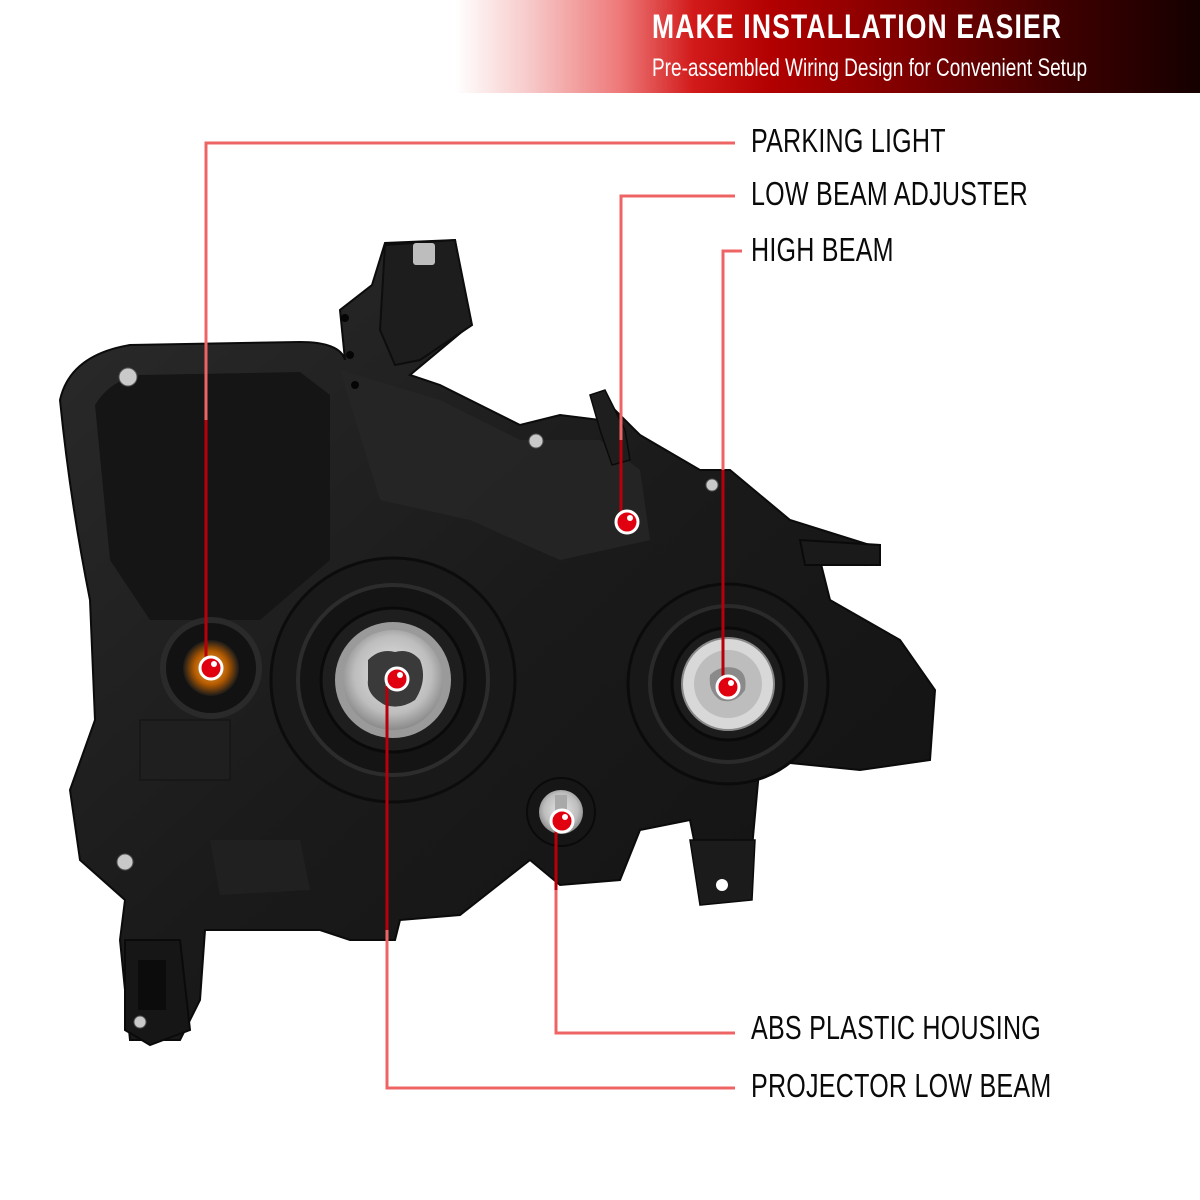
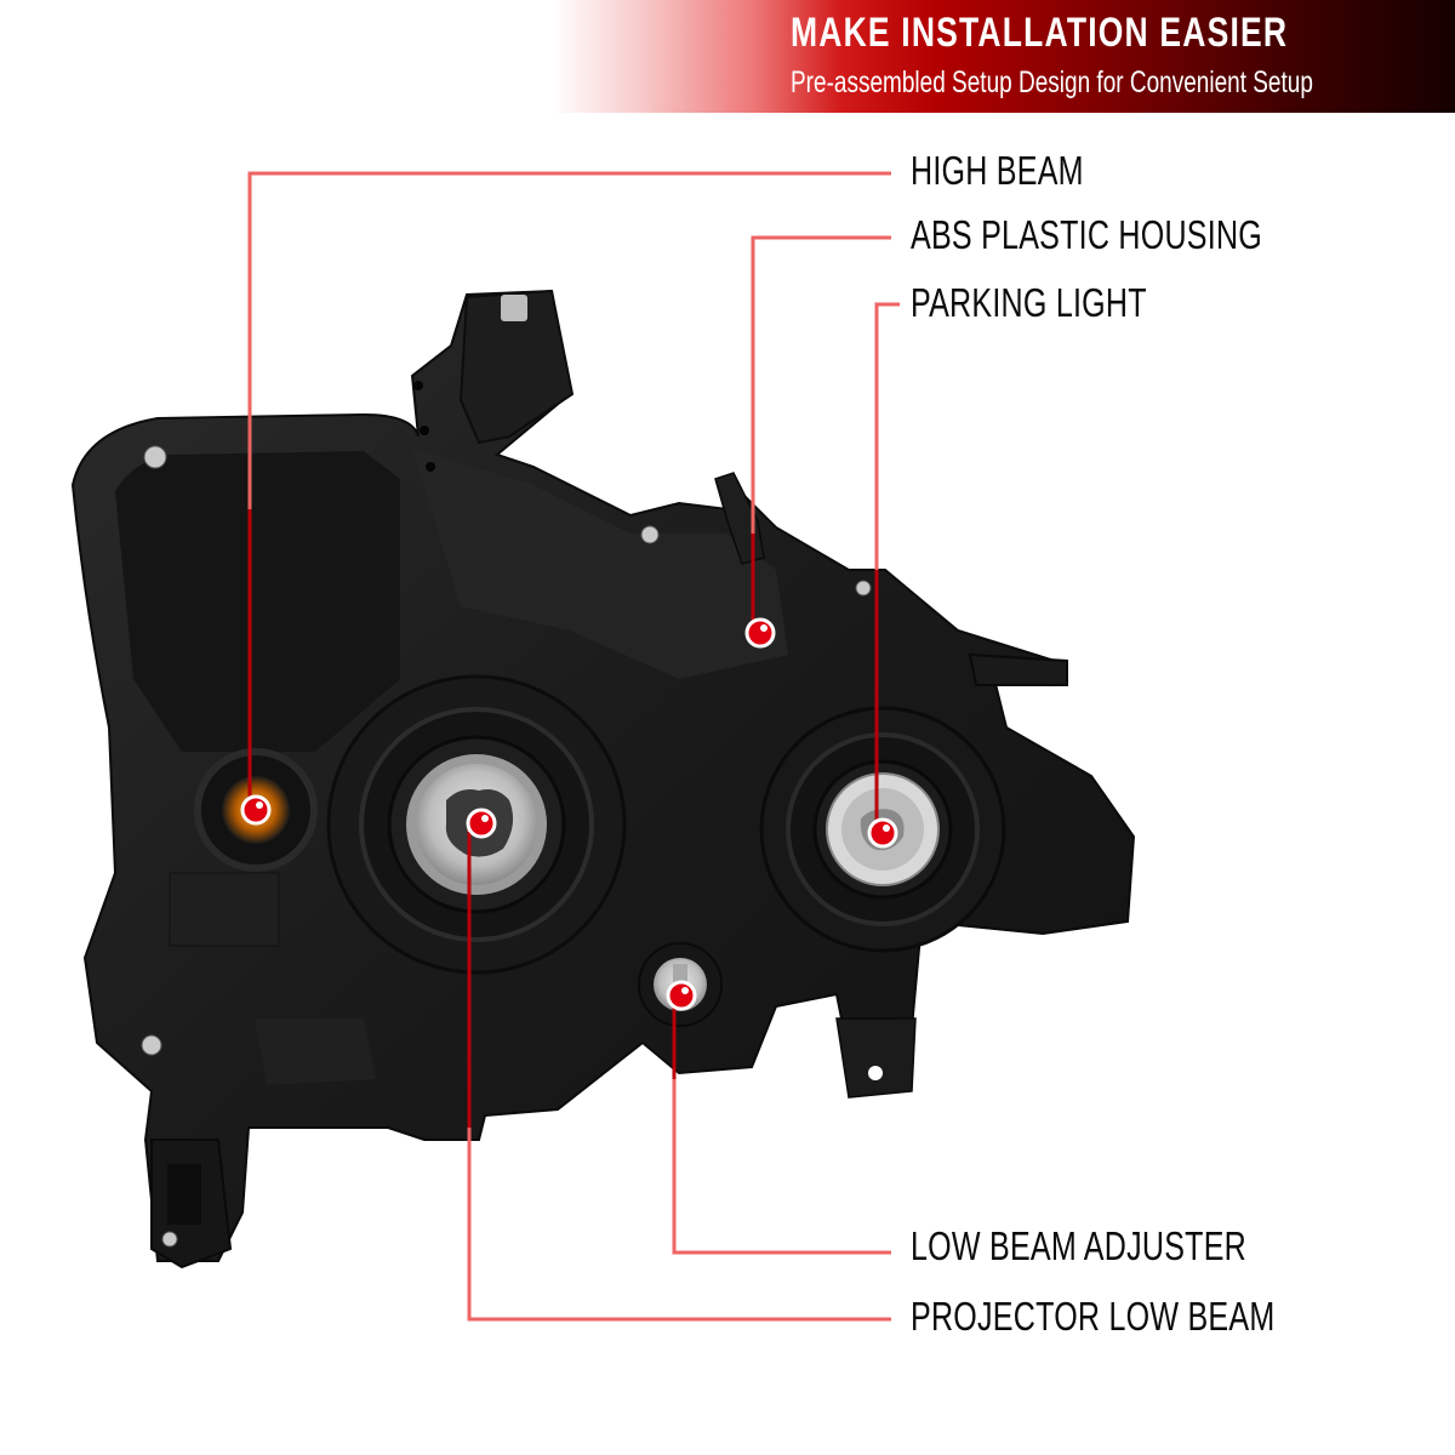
  MAKE INSTALLATION EASIER
- Pre-assembled Wiring Design for Convenient Setup
+ Pre-assembled Setup Design for Convenient Setup
- PARKING LIGHT
+ HIGH BEAM
- LOW BEAM ADJUSTER
+ ABS PLASTIC HOUSING
- HIGH BEAM
+ PARKING LIGHT
- ABS PLASTIC HOUSING
+ LOW BEAM ADJUSTER
  PROJECTOR LOW BEAM
